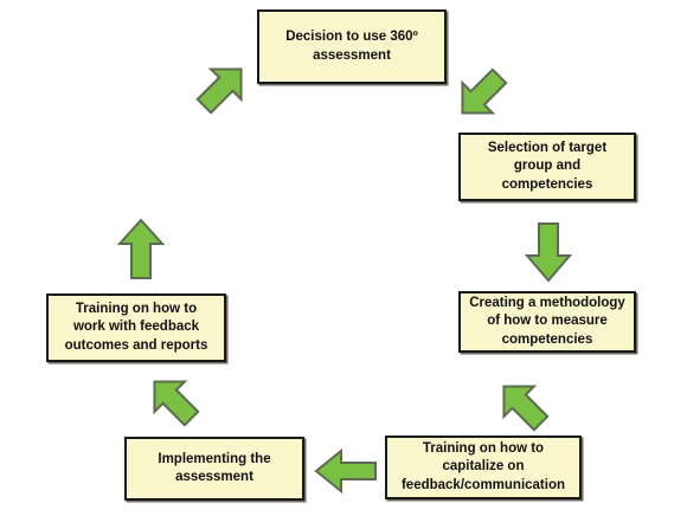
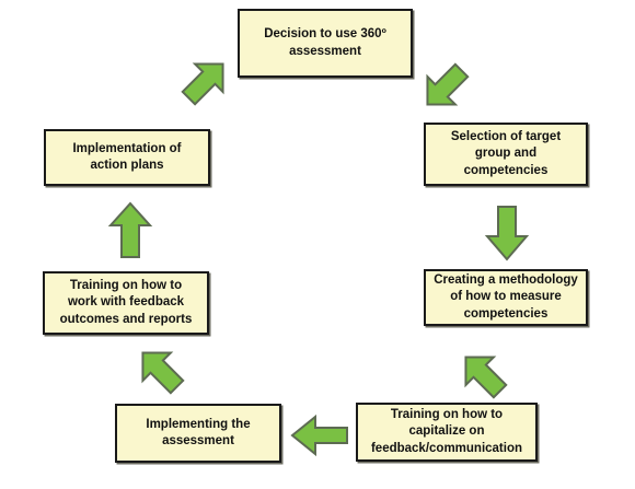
  Decision to use 360º
  assessment
  Selection of target
  group and
  competencies
  Creating a methodology
  of how to measure
  competencies
  Training on how to
  capitalize on
  feedback/communication
  Implementing the
  assessment
  Training on how to
  work with feedback
  outcomes and reports
+ Implementation of
+ action plans
